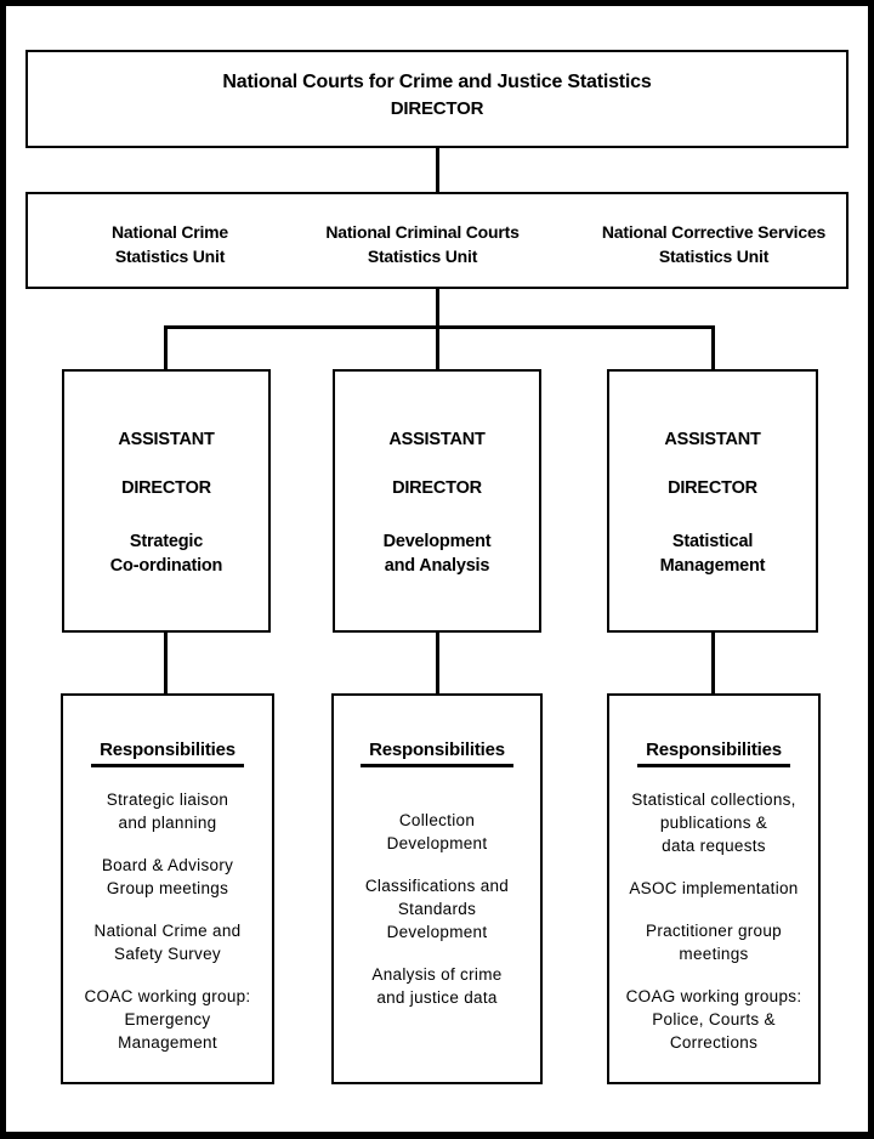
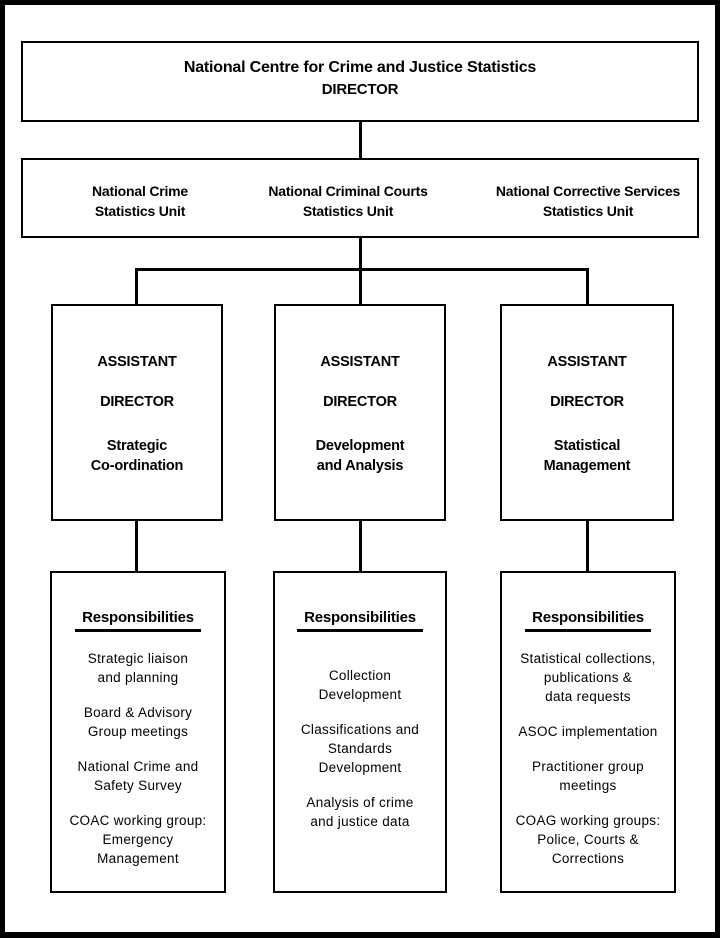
- National Courts for Crime and Justice Statistics
+ National Centre for Crime and Justice Statistics
  DIRECTOR
  National Crime
  Statistics Unit
  National Criminal Courts
  Statistics Unit
  National Corrective Services
  Statistics Unit
  ASSISTANT
  DIRECTOR
  Strategic
  Co-ordination
  ASSISTANT
  DIRECTOR
  Development
  and Analysis
  ASSISTANT
  DIRECTOR
  Statistical
  Management
  Responsibilities
  Strategic liaison
  and planning
  Board & Advisory
  Group meetings
  National Crime and
  Safety Survey
  COAC working group:
  Emergency
  Management
  Responsibilities
  Collection
  Development
  Classifications and
  Standards
  Development
  Analysis of crime
  and justice data
  Responsibilities
  Statistical collections,
  publications &
  data requests
  ASOC implementation
  Practitioner group
  meetings
  COAG working groups:
  Police, Courts &
  Corrections
